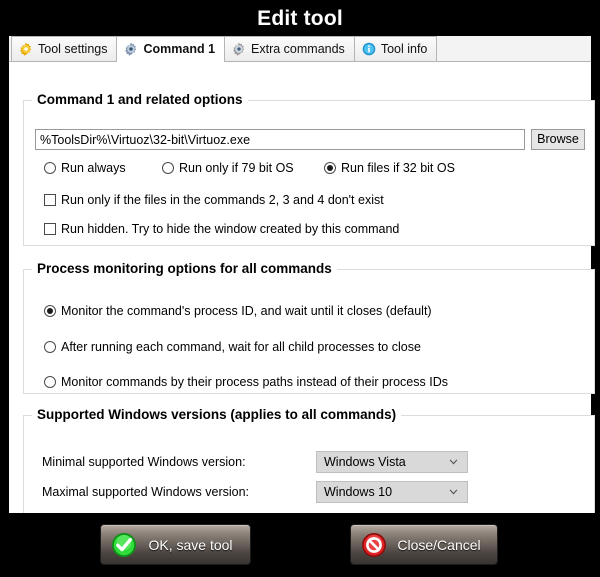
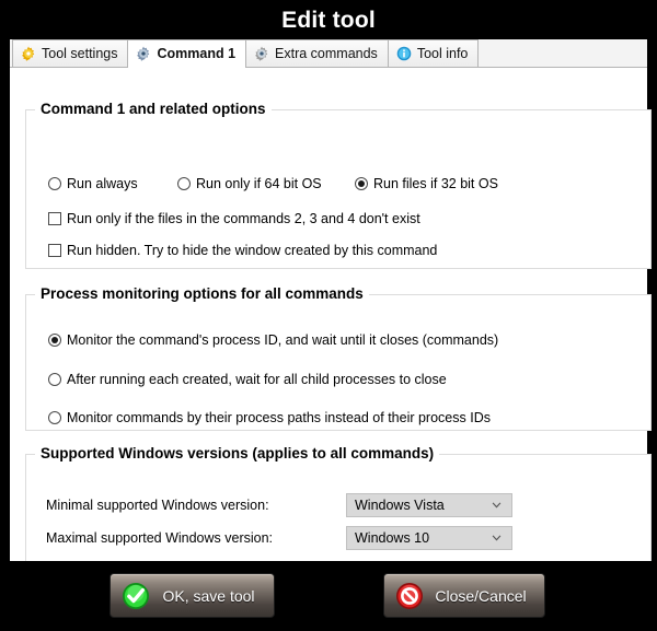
  Edit tool
  Tool settings
  Command 1
  Extra commands
  Tool info
  Command 1 and related options
- %ToolsDir%\Virtuoz\32-bit\Virtuoz.exe
- Browse
  Run always
- Run only if 79 bit OS
+ Run only if 64 bit OS
  Run files if 32 bit OS
  Run only if the files in the commands 2, 3 and 4 don't exist
  Run hidden. Try to hide the window created by this command
  Process monitoring options for all commands
- Monitor the command's process ID, and wait until it closes (default)
+ Monitor the command's process ID, and wait until it closes (commands)
- After running each command, wait for all child processes to close
+ After running each created, wait for all child processes to close
  Monitor commands by their process paths instead of their process IDs
  Supported Windows versions (applies to all commands)
  Minimal supported Windows version:
  Windows Vista
  Maximal supported Windows version:
  Windows 10
  OK, save tool
  Close/Cancel
